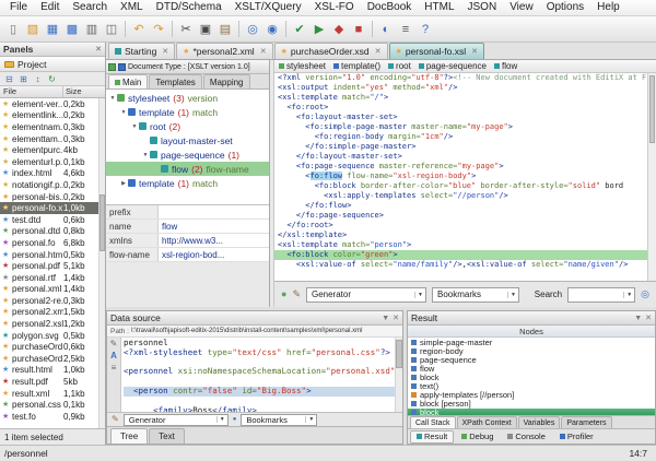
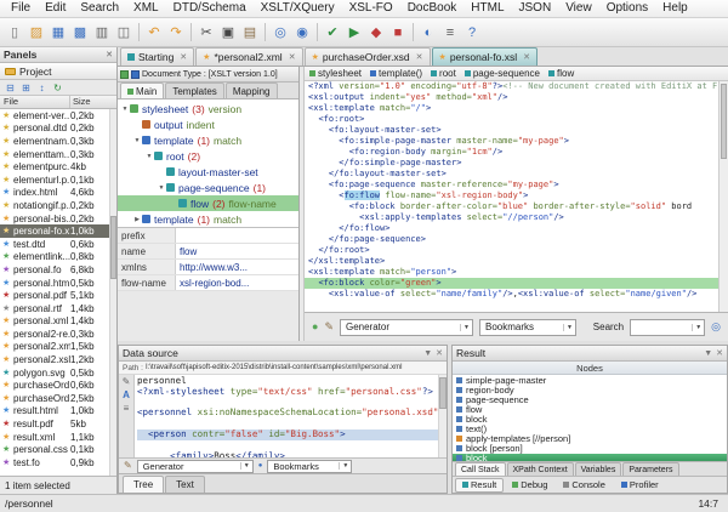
  File
  Edit
  Search
  XML
  DTD/Schema
  XSLT/XQuery
  XSL-FO
  DocBook
  HTML
  JSON
  View
  Options
  Help
  ▯
  ▨
  ▦
  ▩
  ▥
  ◫
  ↶
  ↷
  ✂
  ▣
  ▤
  ◎
  ◉
  ✔
  ▶
  ◆
  ■
  ◐
  ≡
  ?
  Panels
  Project
  ⊟
  ⊞
  ↕
  ↻
  File
  Size
  element-ver..
  0,2kb
- elementlink...
+ personal.dtd
  0,2kb
  elementnam.
  0,3kb
  elementtam..
  0,3kb
  elementpurc.
  4kb
  elementurl.p.
  0,1kb
  index.html
  4,6kb
  notationgif.p..
  0,2kb
  personal-bis..
  0,2kb
  personal-fo.x
  1,0kb
  test.dtd
  0,6kb
- personal.dtd
+ elementlink...
  0,8kb
  personal.fo
  6,8kb
  personal.htm
  0,5kb
  personal.pdf
  5,1kb
  personal.rtf
  1,4kb
  personal.xml
  1,4kb
  personal2-re.
  0,3kb
  personal2.xm
  1,5kb
  personal2.xsl
  1,2kb
  polygon.svg
  0,5kb
  purchaseOrd
  0,6kb
  purchaseOrd
  2,5kb
  result.html
  1,0kb
  result.pdf
  5kb
  result.xml
  1,1kb
  personal.css
  0,1kb
  test.fo
  0,9kb
  1 item selected
  Starting
  *personal2.xml
  purchaseOrder.xsd
  personal-fo.xsl
  Main
  Templates
  Mapping
  stylesheet
  (3)
  version
+ output
+ indent
  template
  (1)
  match
  root
  (2)
  layout-master-set
  page-sequence
  (1)
  flow
  (2)
  flow-name
  template
  (1)
  match
  prefix
  name
  flow
  xmlns
  http://www.w3...
  flow-name
  xsl-region-bod...
  stylesheet
  template()
  root
  page-sequence
  flow
  <?xml version="1.0" encoding="utf-8"?><!-- New document created with EditiX at F
  <xsl:output indent="yes" method="xml"/>
  <xsl:template match="/">
  <fo:root>
  <fo:layout-master-set>
  <fo:simple-page-master master-name="my-page">
  <fo:region-body margin="1cm"/>
  </fo:simple-page-master>
  </fo:layout-master-set>
  <fo:page-sequence master-reference="my-page">
  <fo:flow flow-name="xsl-region-body">
  <fo:block border-after-color="blue" border-after-style="solid" bord
  <xsl:apply-templates select="//person"/>
  </fo:flow>
  </fo:page-sequence>
  </fo:root>
  </xsl:template>
  <xsl:template match="person">
  <fo:block color="green">
  <xsl:value-of select="name/family"/>,<xsl:value-of select="name/given"/>
  ●
  ✎
  Generator
  Bookmarks
  Search
  ◎
  Data source
  ✎
  A
  ≡
  personnel
  <?xml-stylesheet type="text/css" href="personal.css"?>
  <personnel xsi:noNamespaceSchemaLocation="personal.xsd"
  <person contr="false" id="Big.Boss">
  <family>Boss</family>
  ✎
  Generator
  Bookmarks
  Tree
  Text
  Result
  Nodes
  simple-page-master
  region-body
  page-sequence
  flow
  block
  text()
  apply-templates [//person]
  block [person]
  block
  Result
  Debug
  Console
  Profiler
  /personnel
  14:7
